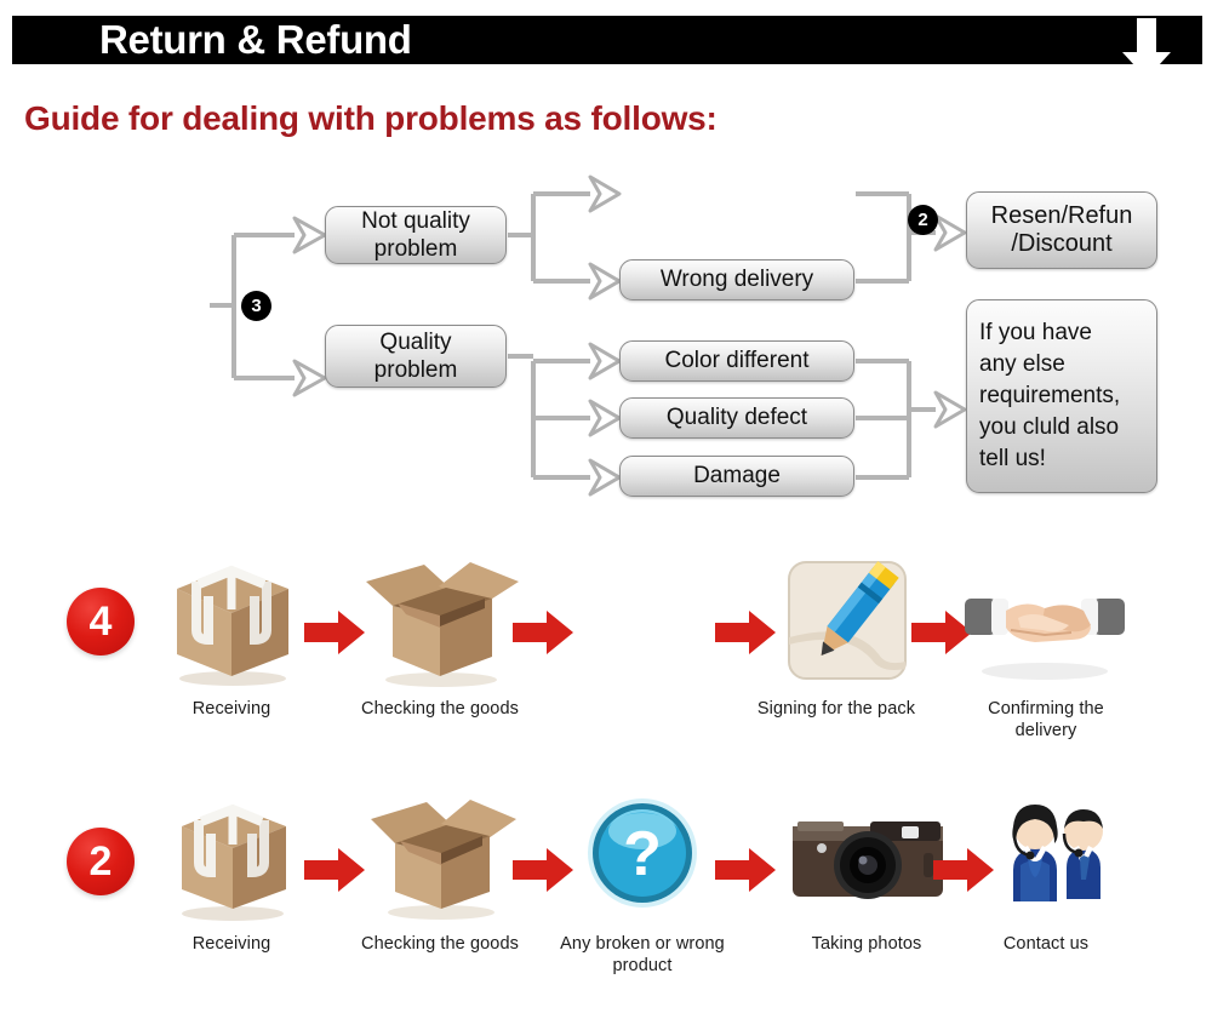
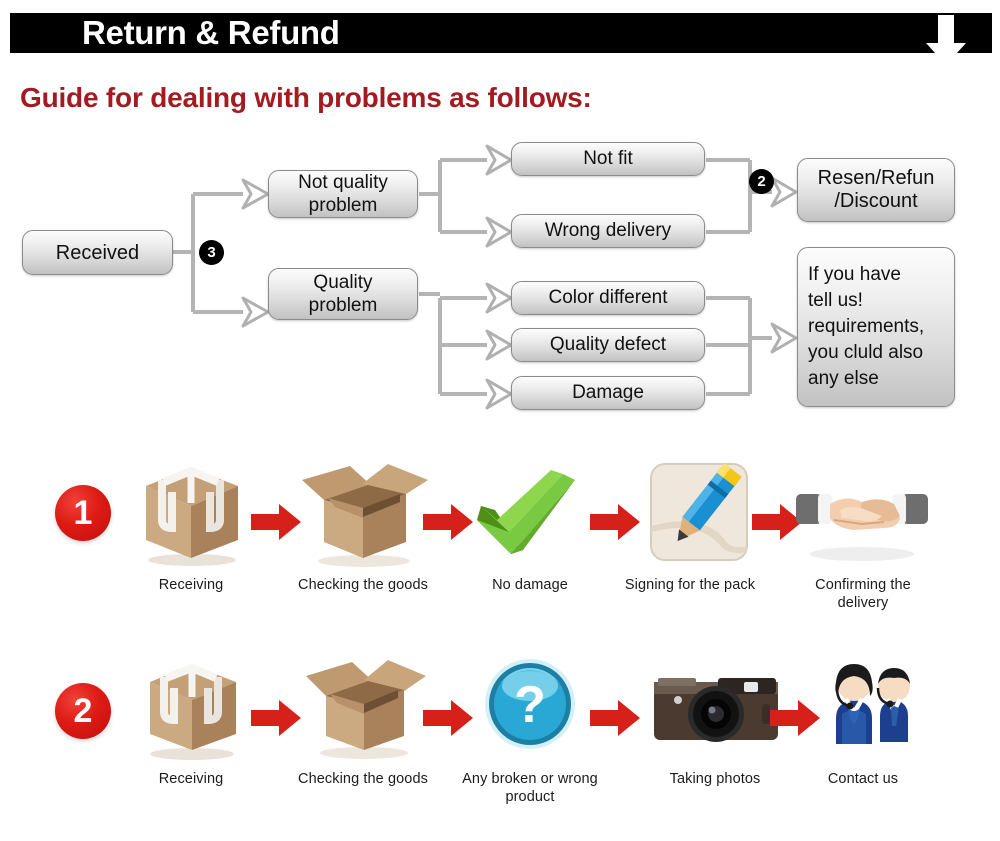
  Return & Refund
  Guide for dealing with problems as follows:
+ Received
  3
  Not quality
  problem
  Quality
  problem
+ Not fit
  Wrong delivery
  Color different
  Quality defect
  Damage
  2
  Resen/Refun
  /Discount
  If you have
- any else
+ tell us!
  requirements,
  you cluld also
- tell us!
+ any else
- 4
+ 1
  Receiving
  Checking the goods
+ No damage
  Signing for the pack
  Confirming the delivery
  2
  Receiving
  Checking the goods
  ?
  Any broken or wrong product
  Taking photos
  Contact us
